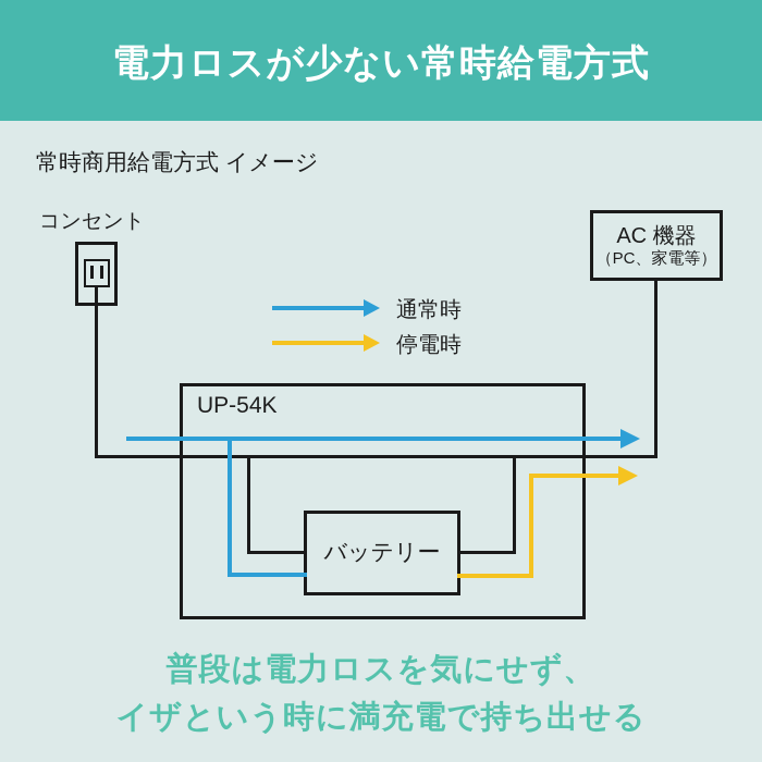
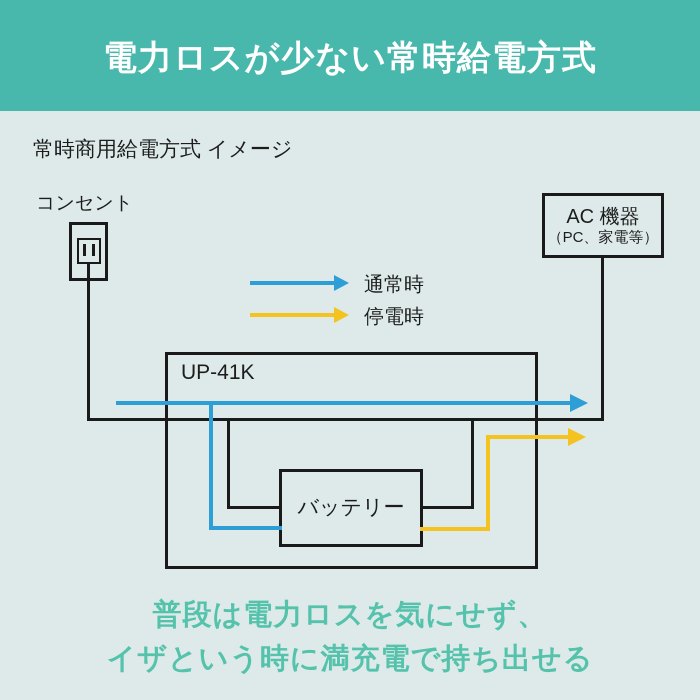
  電力ロスが少ない常時給電方式
  常時商用給電方式 イメージ
  コンセント
  AC 機器
  （PC、家電等）
  通常時
  停電時
- UP-54K
+ UP-41K
  バッテリー
  普段は電力ロスを気にせず、
  イザという時に満充電で持ち出せる
